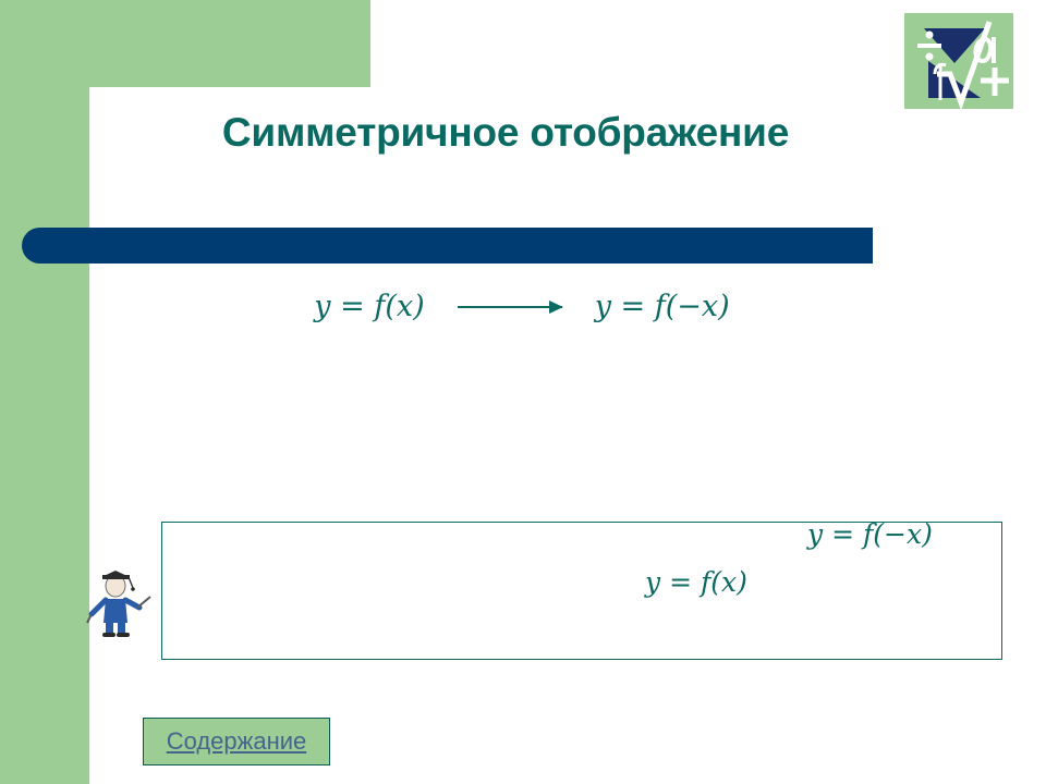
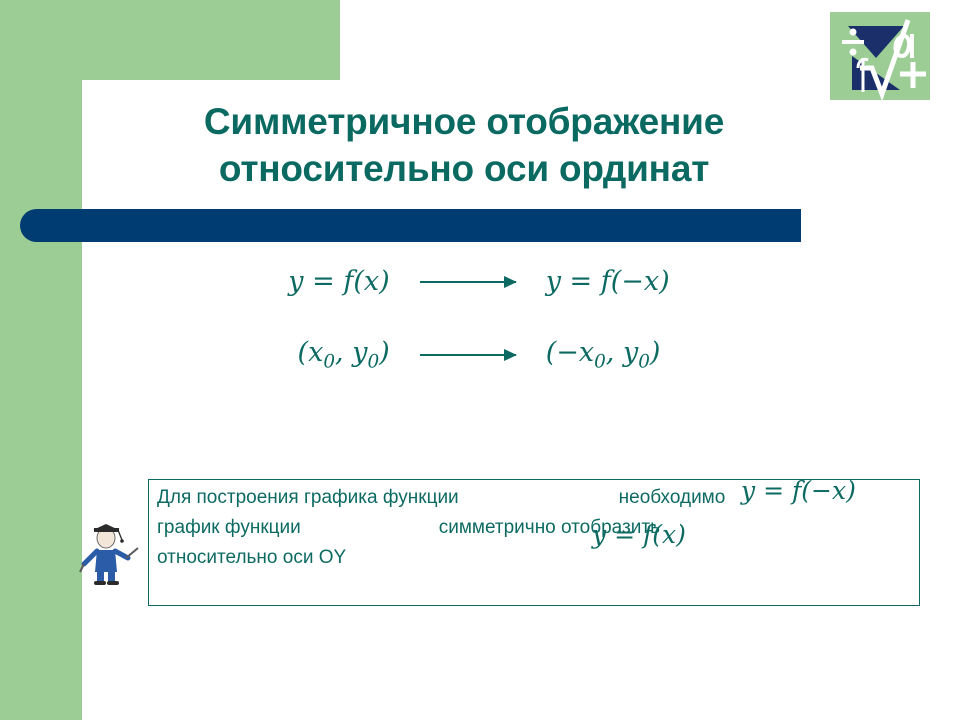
  Симметричное отображение
+ относительно оси ординат
  y = f(x)
  y = f(−x)
+ (x0, y0)
+ (−x0, y0)
+ Для построения графика функции необходимо
+ график функции симметрично отобразить
+ относительно оси OY
  y = f(−x)
  y = f(x)
- Содержание
